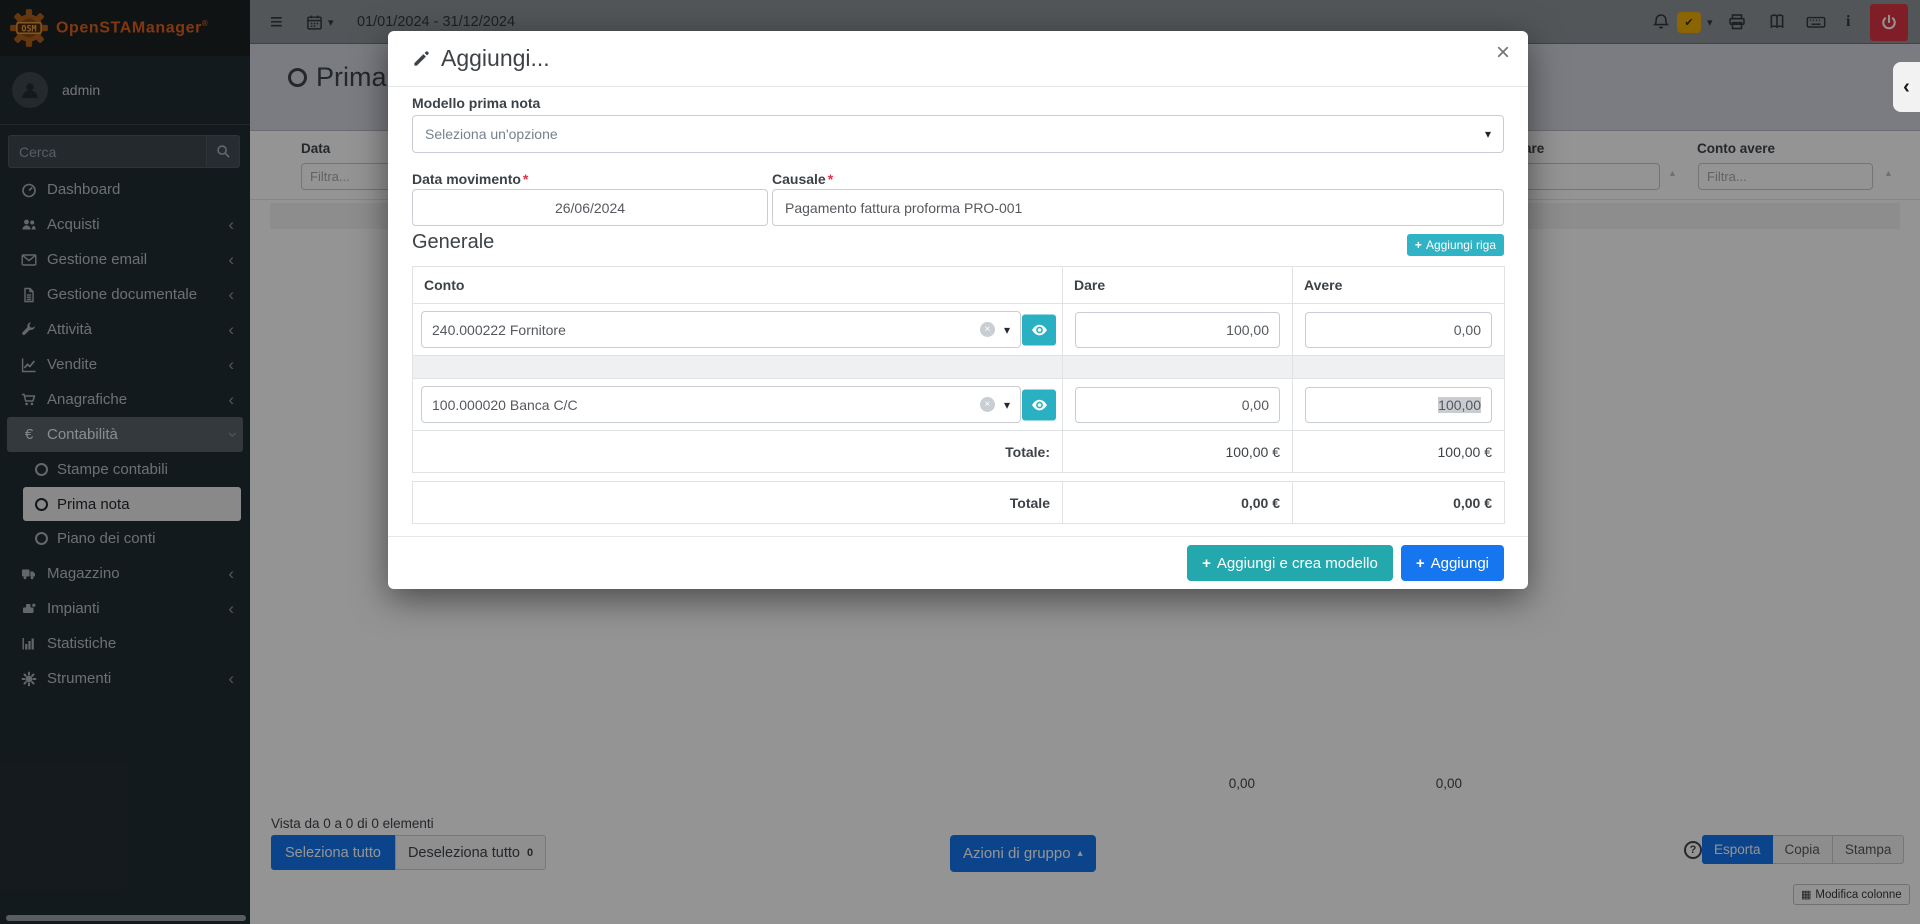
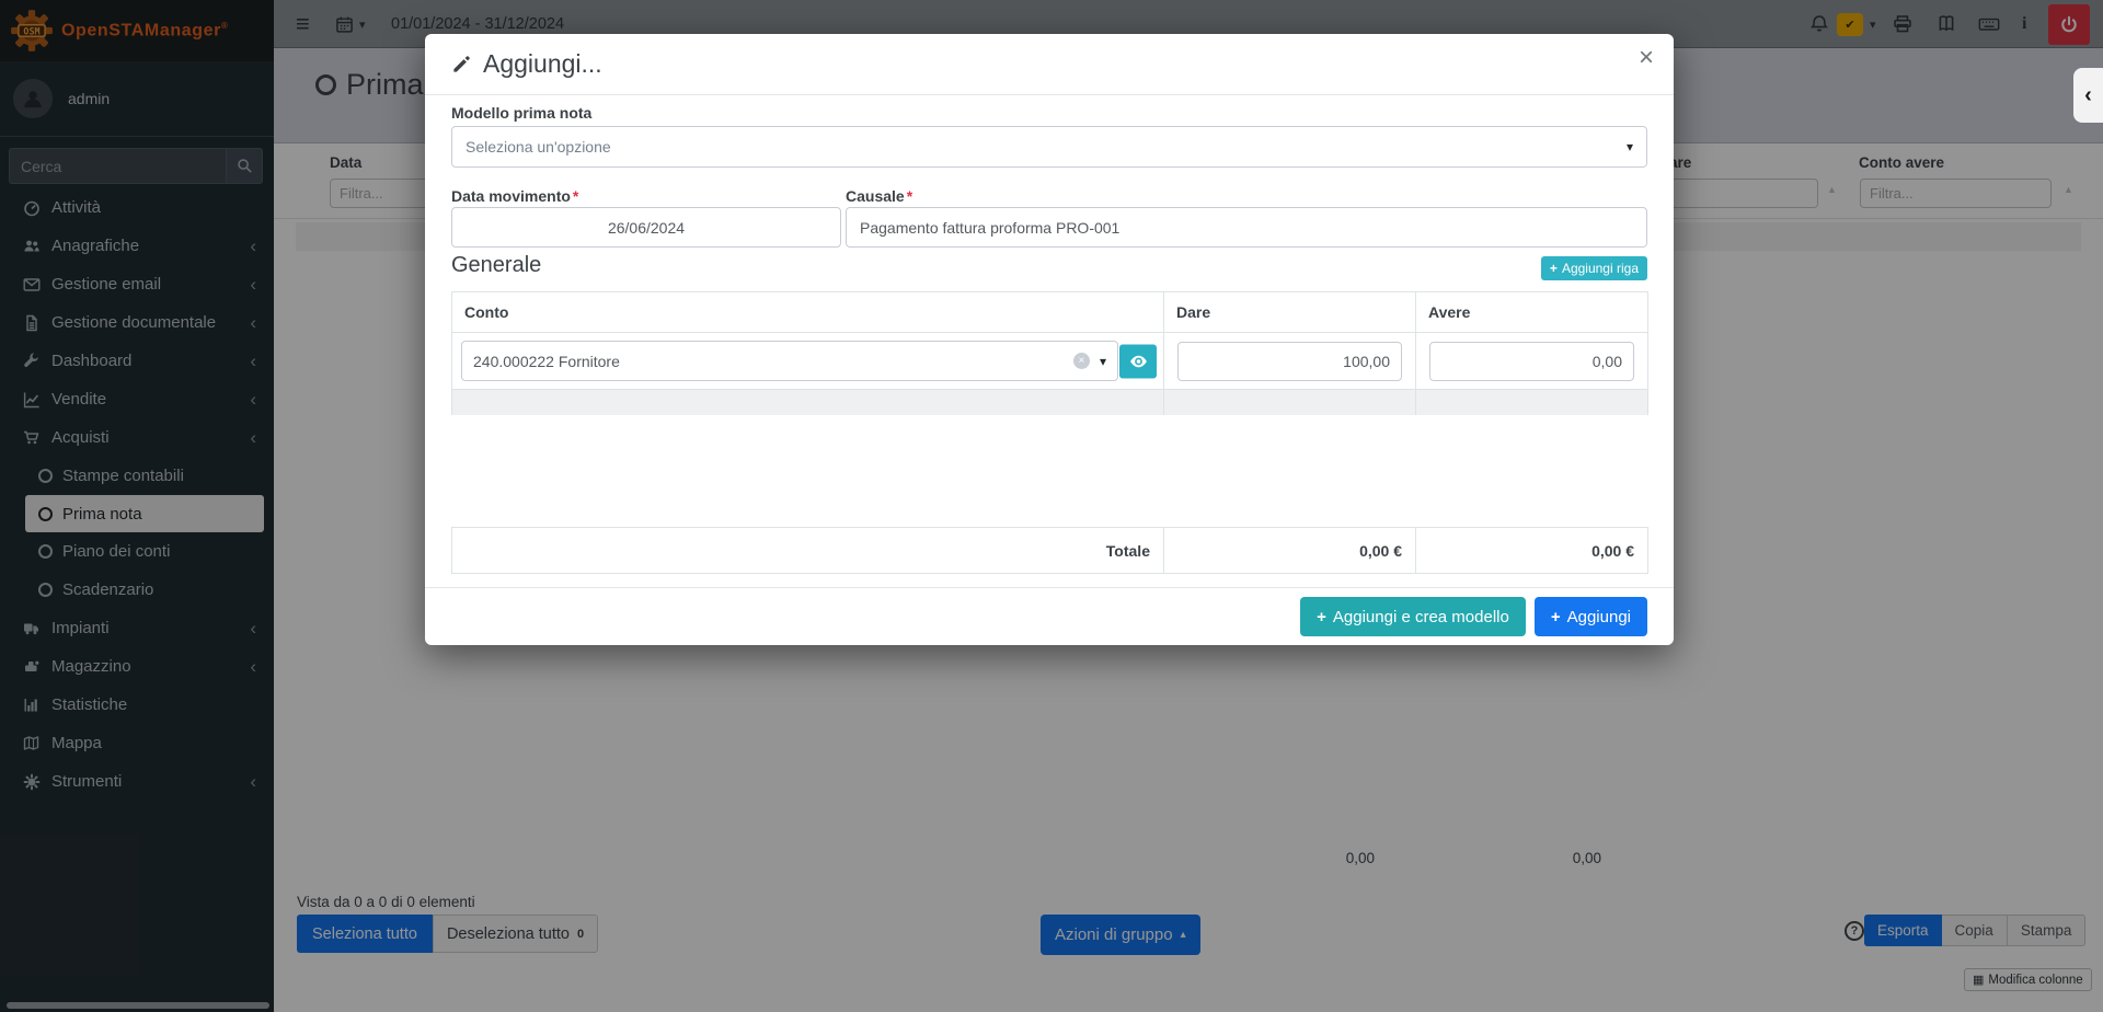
  OSM
  OpenSTAManager®
  admin
  Cerca
- Dashboard
+ Attività
- Acquisti
+ Anagrafiche
  ‹
  Gestione email
  ‹
  Gestione documentale
  ‹
- Attività
+ Dashboard
  ‹
  Vendite
  ‹
- Anagrafiche
+ Acquisti
  ‹
- €
- Contabilità
  Stampe contabili
  Prima nota
  Piano dei conti
+ Scadenzario
- Magazzino
+ Impianti
  ‹
- Impianti
+ Magazzino
  ‹
  Statistiche
+ Mappa
  Strumenti
  ‹
  ≡
  ▾
  01/01/2024 - 31/12/2024
  ✔
  ▾
  i
  Data
  Filtra...
  ▲
  Conto avere
  Filtra...
  ▲
  0,00
  0,00
  Vista da 0 a 0 di 0 elementi
  Seleziona tutto
  Deseleziona tutto
  0
  Azioni di gruppo
  ▴
  ?
  Esporta
  Copia
  Stampa
  ▦
  Modifica colonne
  ‹
  Aggiungi...
  ×
  Modello prima nota
  Seleziona un'opzione
  ▾
  Data movimento *
  Causale *
  26/06/2024
  Pagamento fattura proforma PRO-001
  Generale
  +
  Aggiungi riga
  Conto	Dare	Avere
  240.000222 Fornitore × ▾	100,00	0,00
- 100.000020 Banca C/C × ▾	0,00	100,00
- Totale:	100,00 €	100,00 €
  Totale	0,00 €	0,00 €
  +
  Aggiungi e crea modello
  +
  Aggiungi
